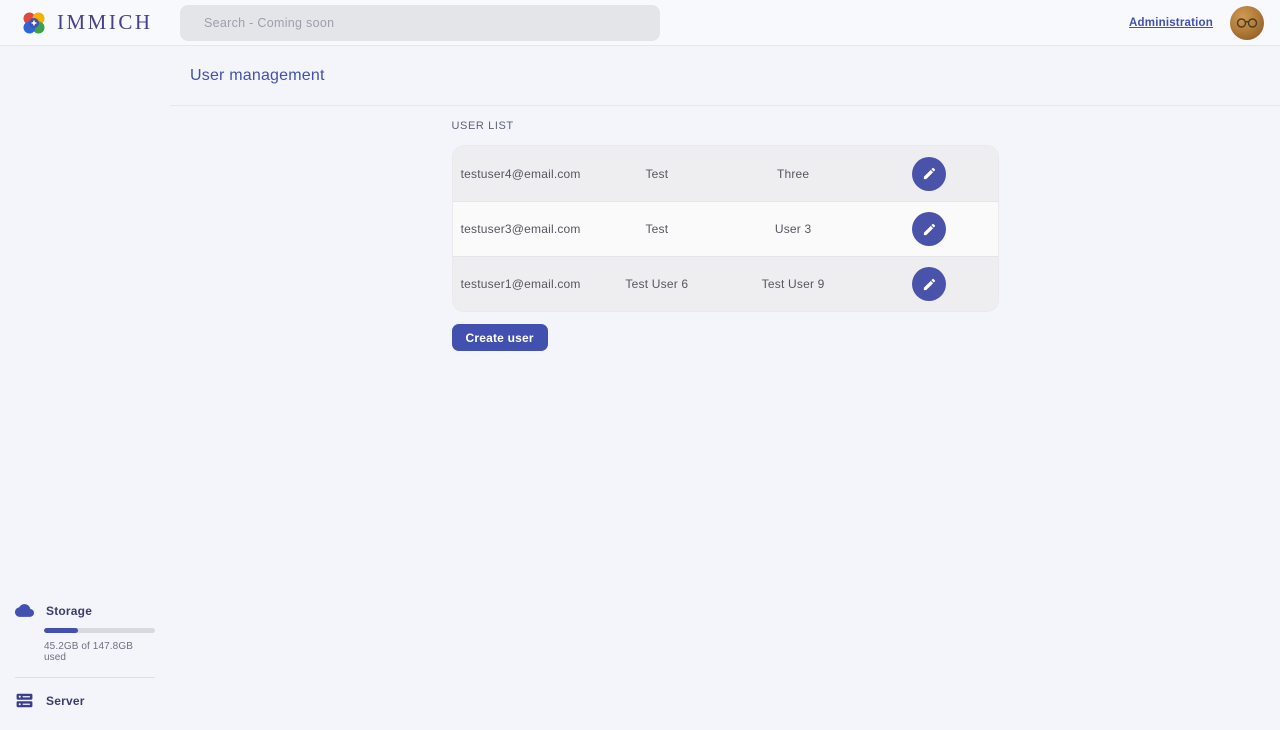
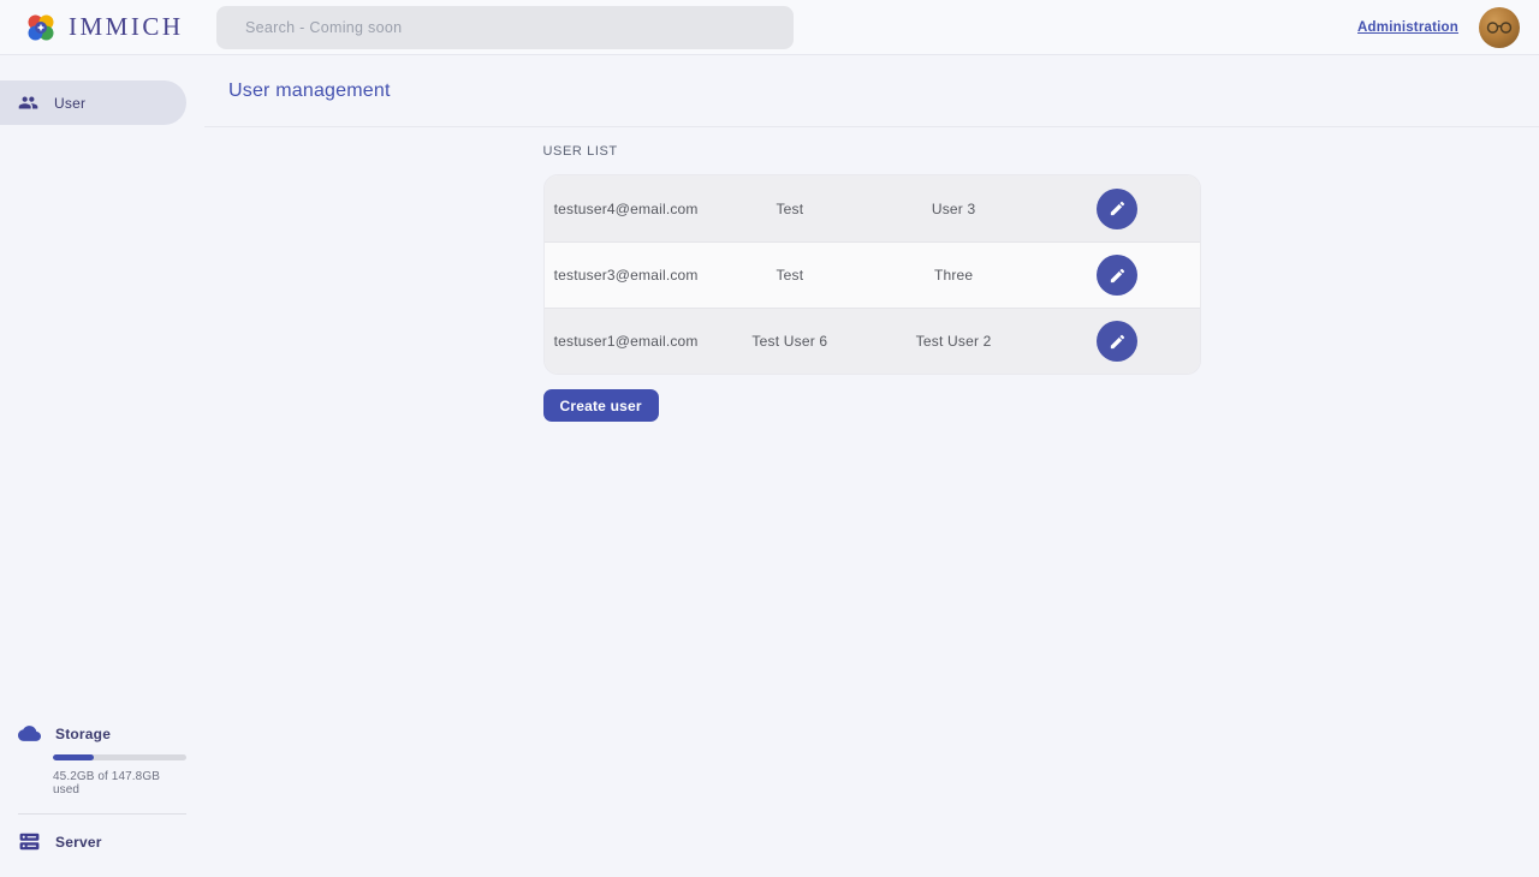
  IMMICH
  Search - Coming soon
  Administration
+ User
  Storage
  45.2GB of 147.8GB used
  Server
  User management
  USER LIST
  testuser4@email.com
  Test
- Three
+ User 3
  testuser3@email.com
  Test
- User 3
+ Three
  testuser1@email.com
  Test User 6
- Test User 9
+ Test User 2
  Create user
